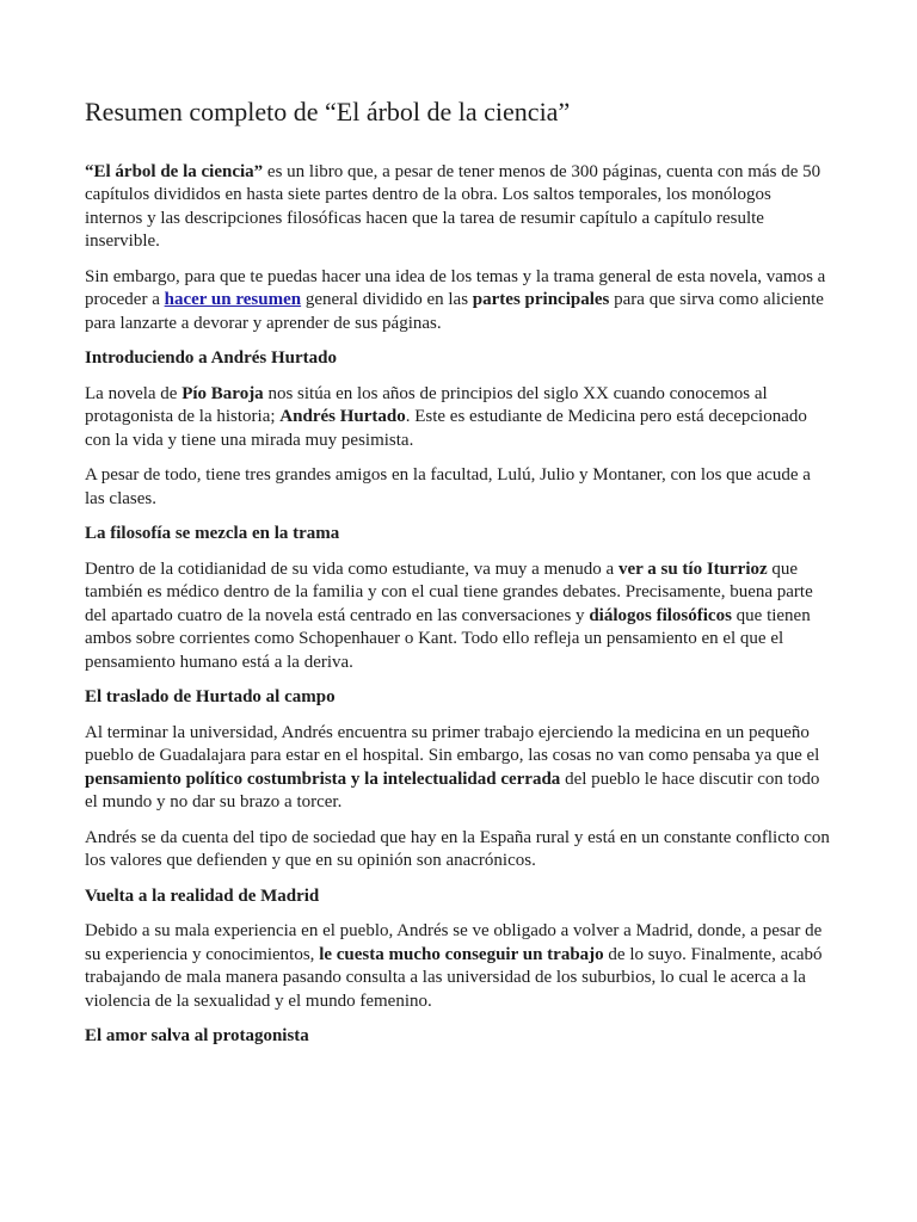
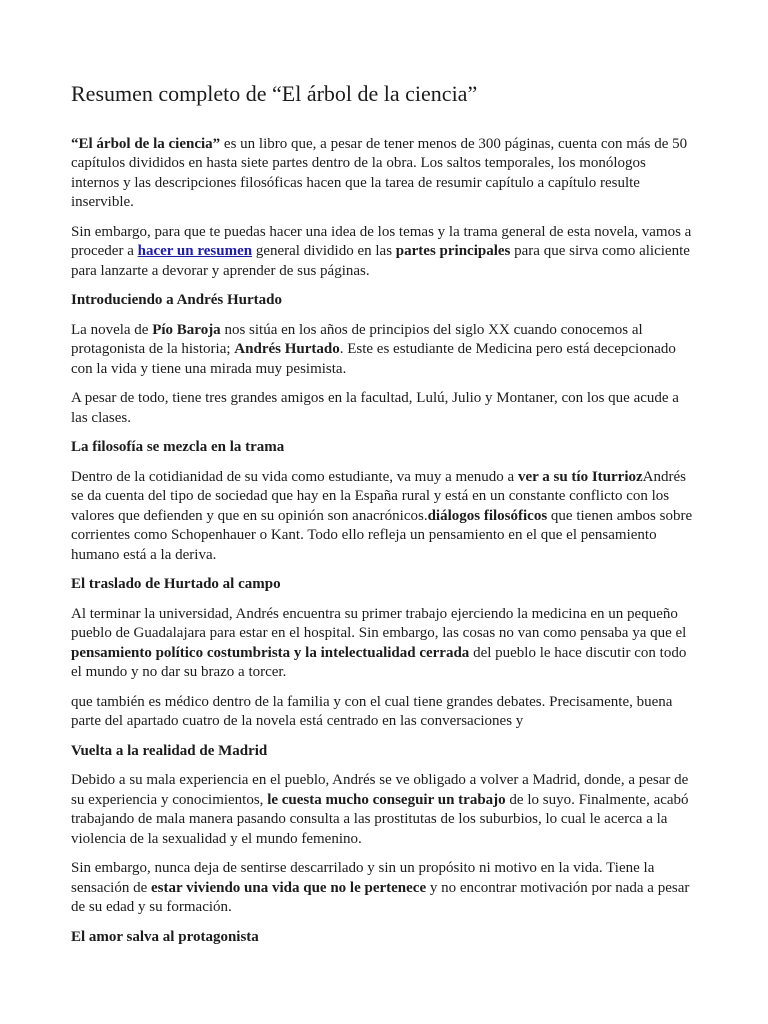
  Resumen completo de “El árbol de la ciencia”
  “El árbol de la ciencia” es un libro que, a pesar de tener menos de 300 páginas, cuenta con más de 50 capítulos divididos en hasta siete partes dentro de la obra. Los saltos temporales, los monólogos internos y las descripciones filosóficas hacen que la tarea de resumir capítulo a capítulo resulte inservible.
  Sin embargo, para que te puedas hacer una idea de los temas y la trama general de esta novela, vamos a proceder a hacer un resumen general dividido en las partes principales para que sirva como aliciente para lanzarte a devorar y aprender de sus páginas.
  Introduciendo a Andrés Hurtado
  La novela de Pío Baroja nos sitúa en los años de principios del siglo XX cuando conocemos al protagonista de la historia; Andrés Hurtado. Este es estudiante de Medicina pero está decepcionado con la vida y tiene una mirada muy pesimista.
  A pesar de todo, tiene tres grandes amigos en la facultad, Lulú, Julio y Montaner, con los que acude a las clases.
  La filosofía se mezcla en la trama
- Dentro de la cotidianidad de su vida como estudiante, va muy a menudo a ver a su tío Iturrioz que también es médico dentro de la familia y con el cual tiene grandes debates. Precisamente, buena parte del apartado cuatro de la novela está centrado en las conversaciones y diálogos filosóficos que tienen ambos sobre corrientes como Schopenhauer o Kant. Todo ello refleja un pensamiento en el que el pensamiento humano está a la deriva.
+ Dentro de la cotidianidad de su vida como estudiante, va muy a menudo a ver a su tío IturriozAndrés se da cuenta del tipo de sociedad que hay en la España rural y está en un constante conflicto con los valores que defienden y que en su opinión son anacrónicos.diálogos filosóficos que tienen ambos sobre corrientes como Schopenhauer o Kant. Todo ello refleja un pensamiento en el que el pensamiento humano está a la deriva.
  El traslado de Hurtado al campo
  Al terminar la universidad, Andrés encuentra su primer trabajo ejerciendo la medicina en un pequeño pueblo de Guadalajara para estar en el hospital. Sin embargo, las cosas no van como pensaba ya que el pensamiento político costumbrista y la intelectualidad cerrada del pueblo le hace discutir con todo el mundo y no dar su brazo a torcer.
- Andrés se da cuenta del tipo de sociedad que hay en la España rural y está en un constante conflicto con los valores que defienden y que en su opinión son anacrónicos.
+ que también es médico dentro de la familia y con el cual tiene grandes debates. Precisamente, buena parte del apartado cuatro de la novela está centrado en las conversaciones y
  Vuelta a la realidad de Madrid
- Debido a su mala experiencia en el pueblo, Andrés se ve obligado a volver a Madrid, donde, a pesar de su experiencia y conocimientos, le cuesta mucho conseguir un trabajo de lo suyo. Finalmente, acabó trabajando de mala manera pasando consulta a las universidad de los suburbios, lo cual le acerca a la violencia de la sexualidad y el mundo femenino.
+ Debido a su mala experiencia en el pueblo, Andrés se ve obligado a volver a Madrid, donde, a pesar de su experiencia y conocimientos, le cuesta mucho conseguir un trabajo de lo suyo. Finalmente, acabó trabajando de mala manera pasando consulta a las prostitutas de los suburbios, lo cual le acerca a la violencia de la sexualidad y el mundo femenino.
+ Sin embargo, nunca deja de sentirse descarrilado y sin un propósito ni motivo en la vida. Tiene la sensación de estar viviendo una vida que no le pertenece y no encontrar motivación por nada a pesar de su edad y su formación.
  El amor salva al protagonista
